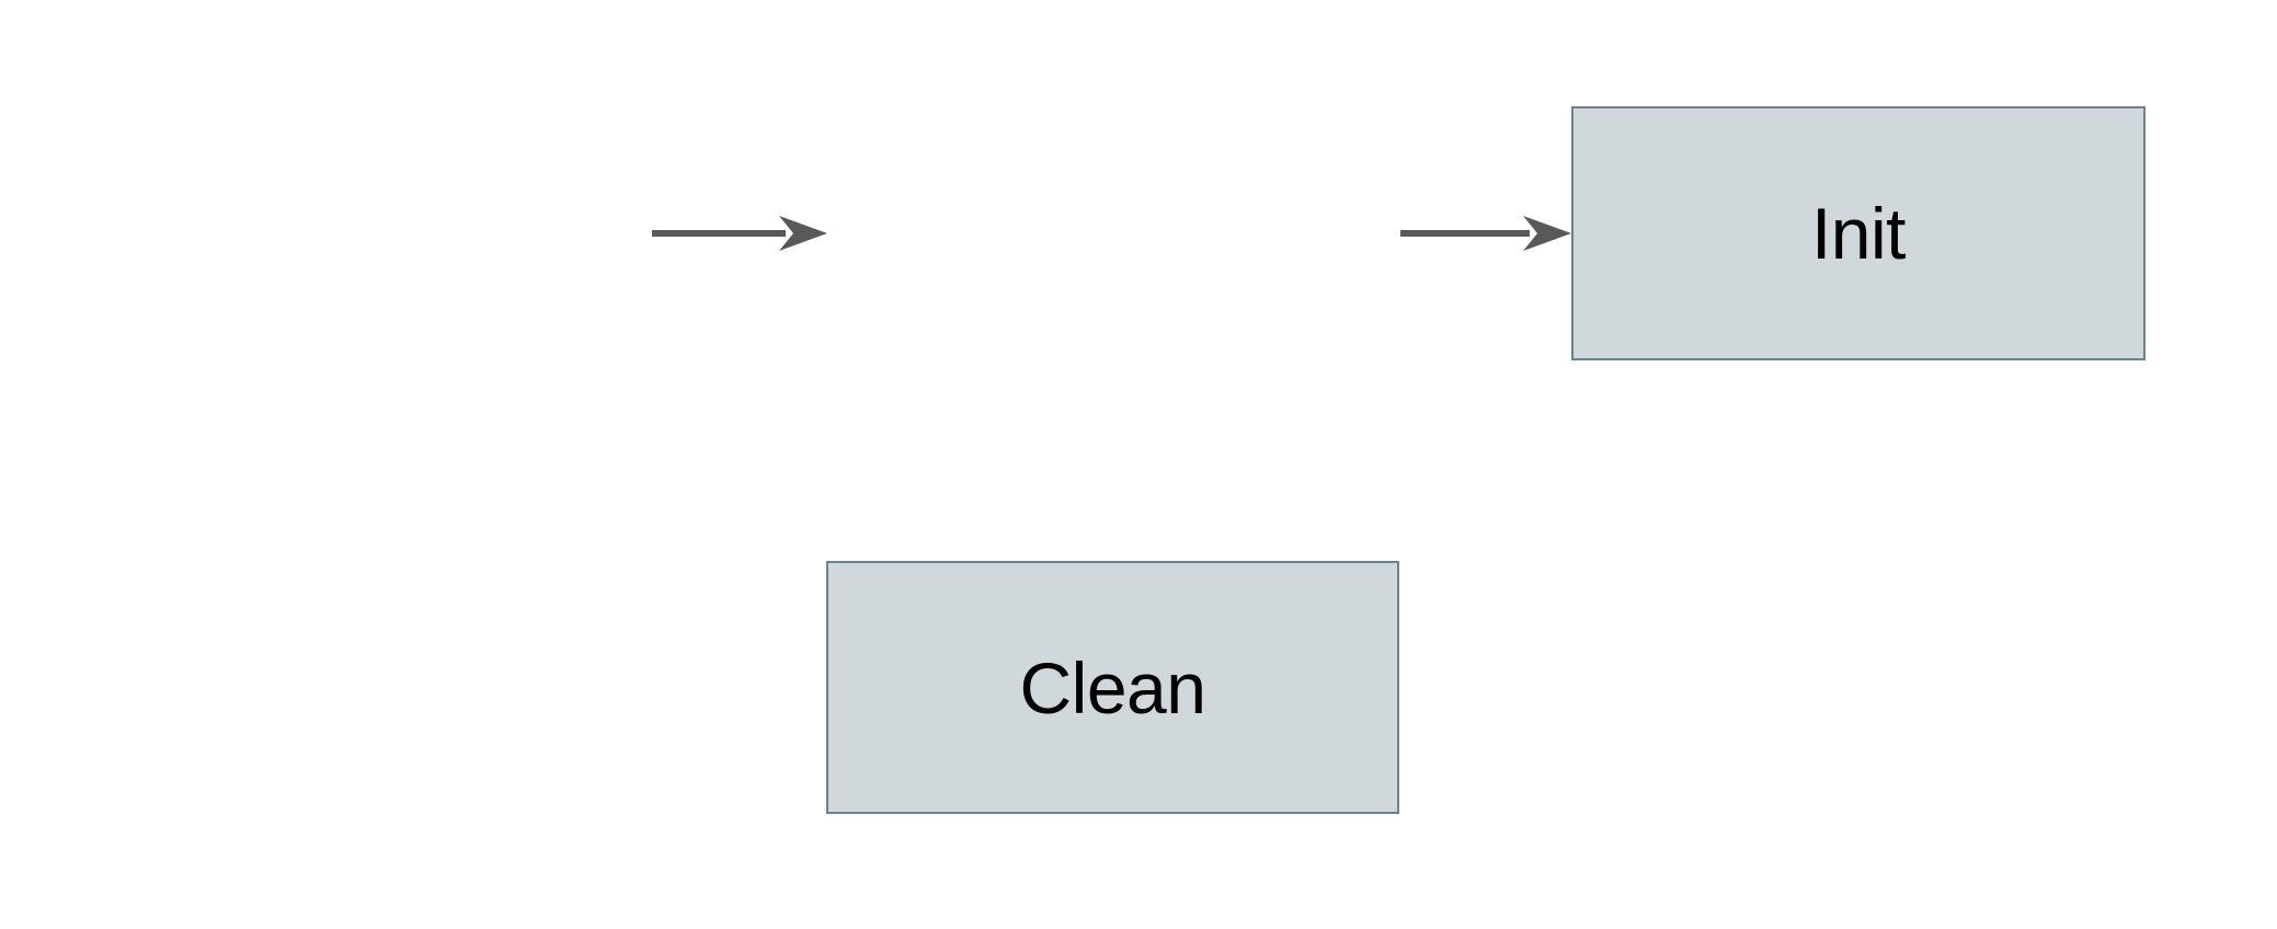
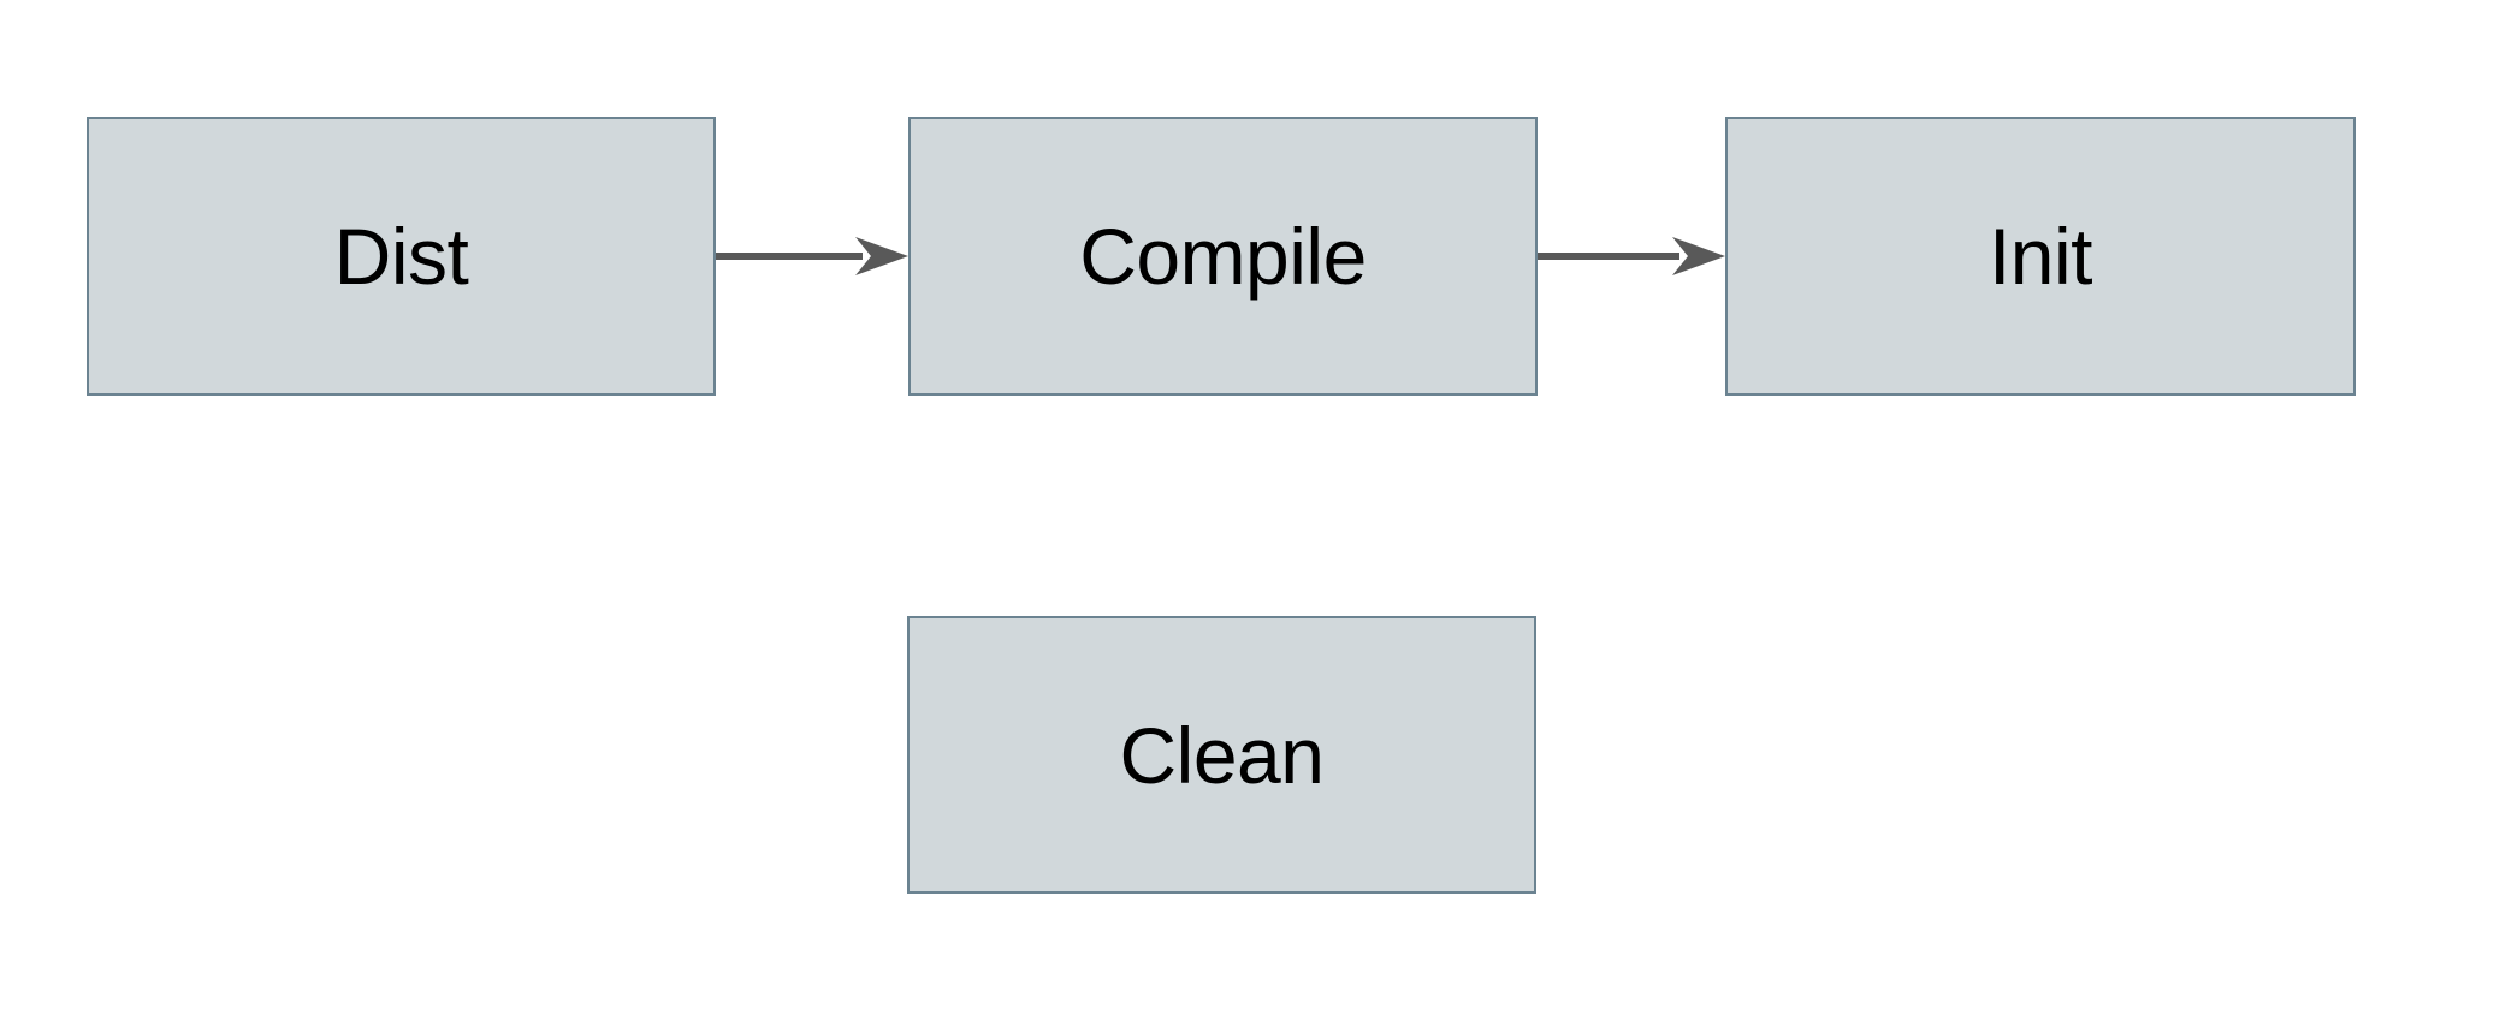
+ Dist
+ Compile
  Init
  Clean
